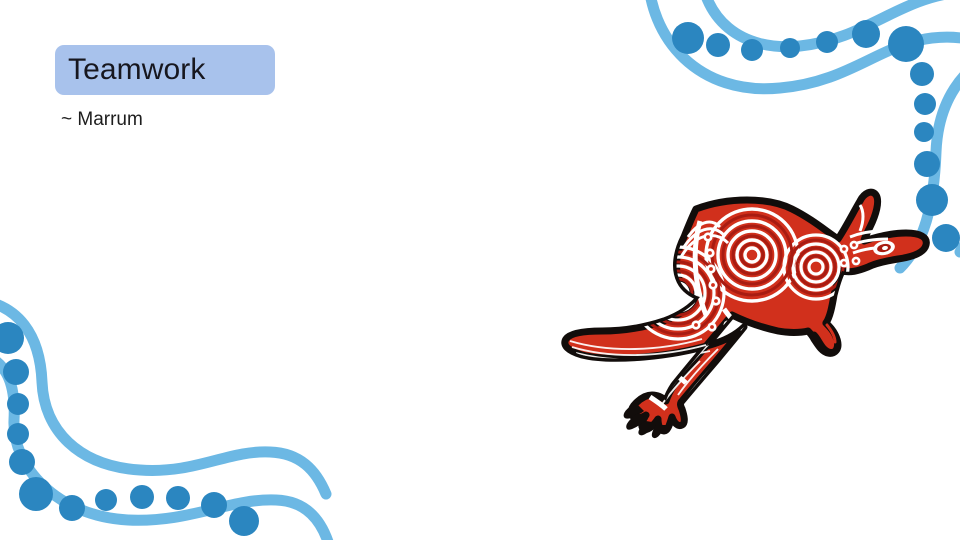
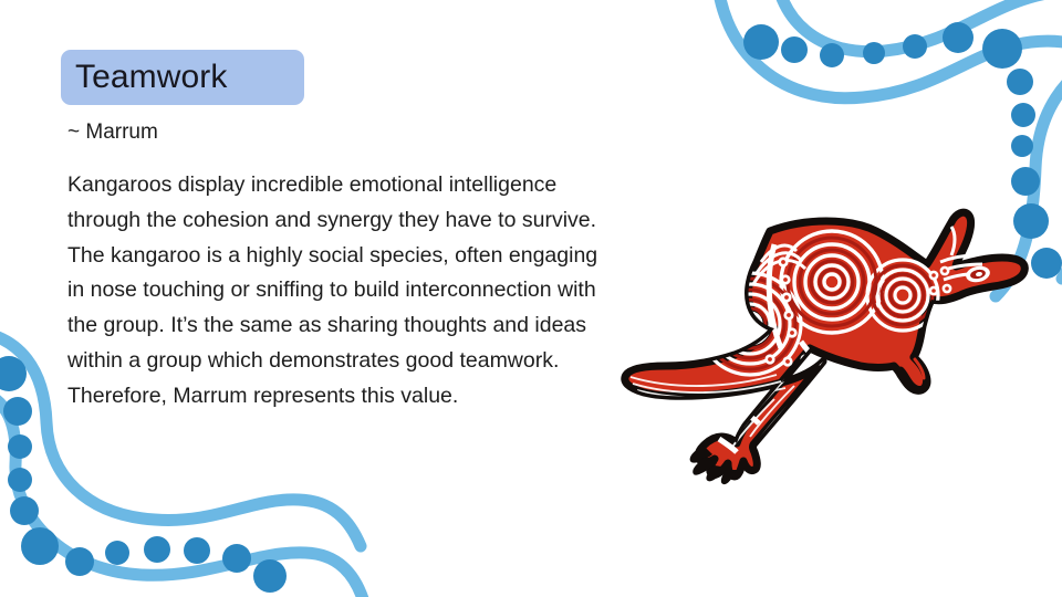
  Teamwork
  ~ Marrum
+ Kangaroos display incredible emotional intelligence through the cohesion and synergy they have to survive. The kangaroo is a highly social species, often engaging in nose touching or sniffing to build interconnection with the group. It’s the same as sharing thoughts and ideas within a group which demonstrates good teamwork. Therefore, Marrum represents this value.
